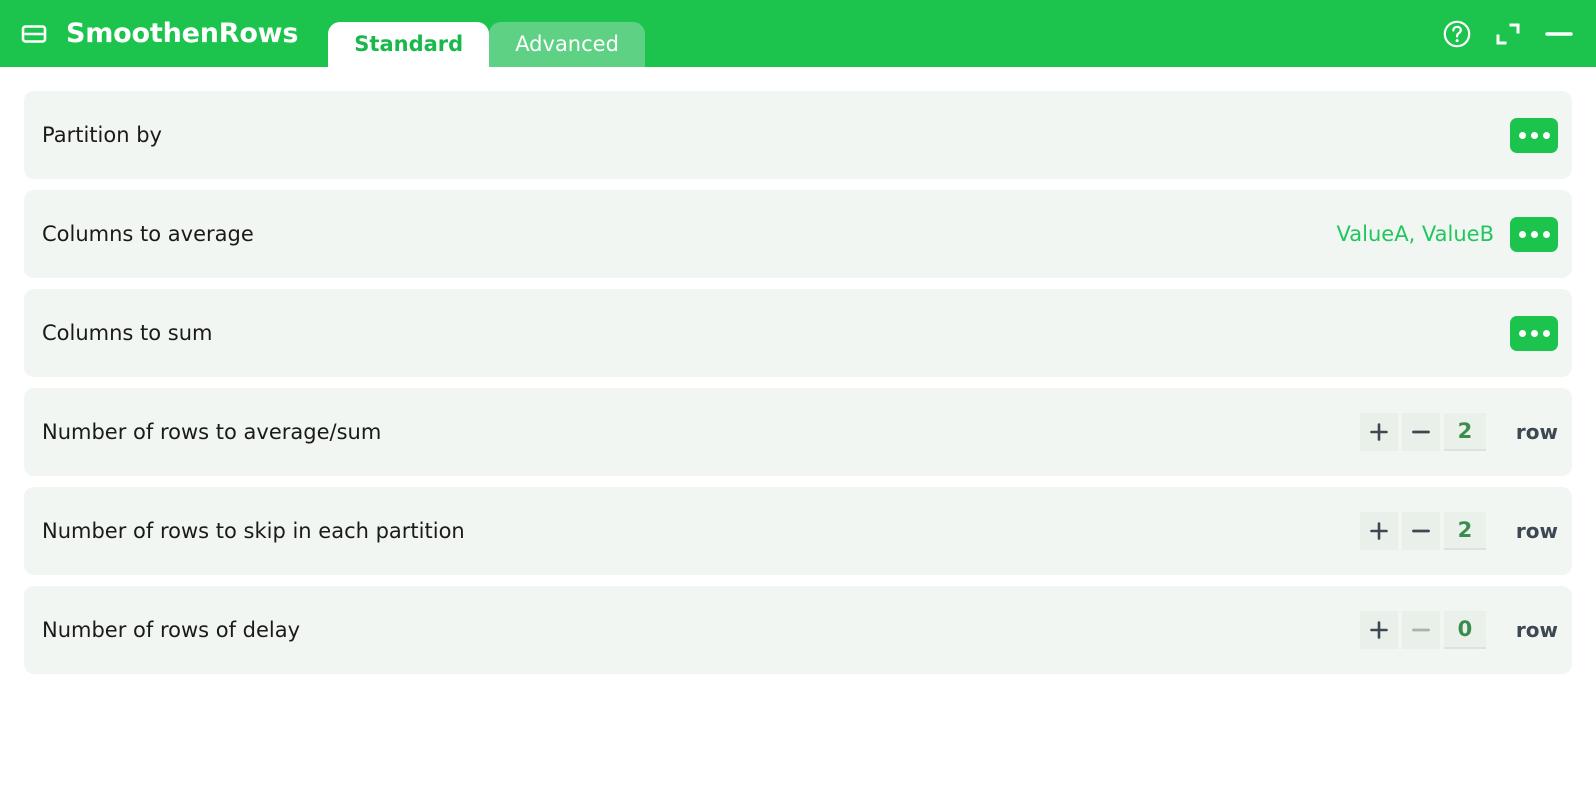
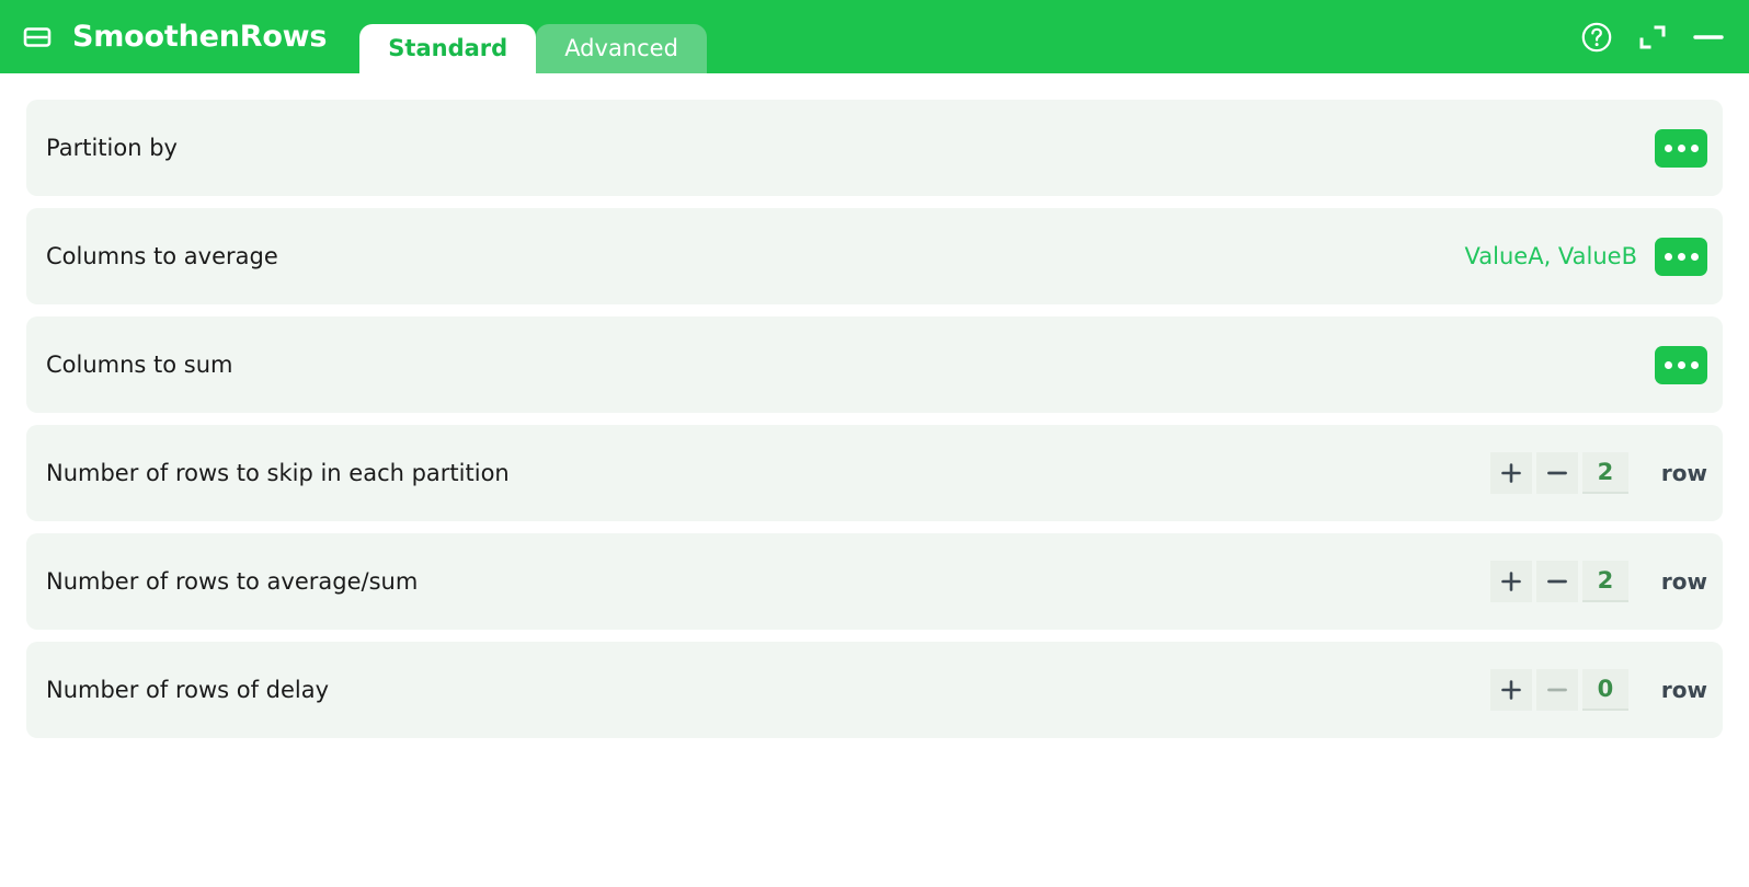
  SmoothenRows
  Standard
  Advanced
  Partition by
  Columns to average
  ValueA, ValueB
  Columns to sum
- Number of rows to average/sum
+ Number of rows to skip in each partition
  2
  row
- Number of rows to skip in each partition
+ Number of rows to average/sum
  2
  row
  Number of rows of delay
  0
  row
